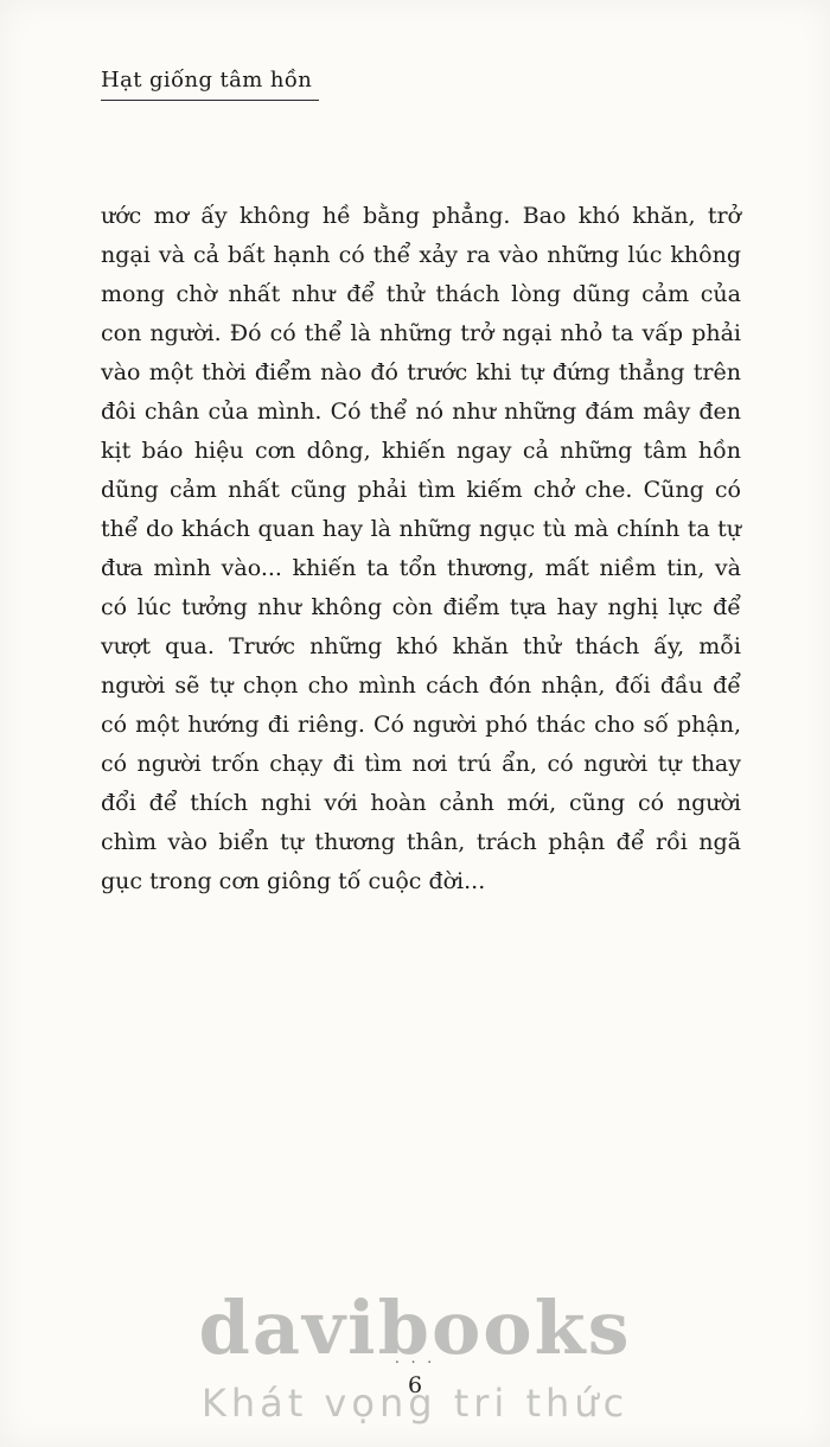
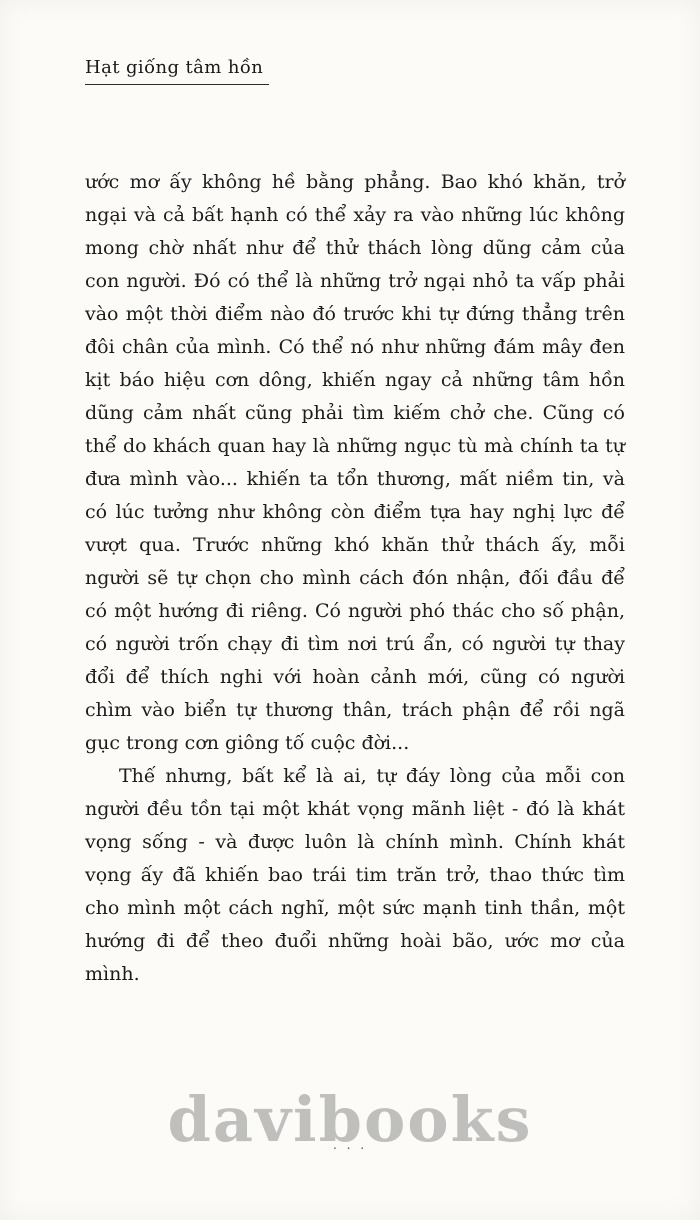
  Hạt giống tâm hồn
  ước mơ ấy không hề bằng phẳng. Bao khó khăn, trở ngại và cả bất hạnh có thể xảy ra vào những lúc không mong chờ nhất như để thử thách lòng dũng cảm của con người. Đó có thể là những trở ngại nhỏ ta vấp phải vào một thời điểm nào đó trước khi tự đứng thẳng trên đôi chân của mình. Có thể nó như những đám mây đen kịt báo hiệu cơn dông, khiến ngay cả những tâm hồn dũng cảm nhất cũng phải tìm kiếm chở che. Cũng có thể do khách quan hay là những ngục tù mà chính ta tự đưa mình vào... khiến ta tổn thương, mất niềm tin, và có lúc tưởng như không còn điểm tựa hay nghị lực để vượt qua. Trước những khó khăn thử thách ấy, mỗi người sẽ tự chọn cho mình cách đón nhận, đối đầu để có một hướng đi riêng. Có người phó thác cho số phận, có người trốn chạy đi tìm nơi trú ẩn, có người tự thay đổi để thích nghi với hoàn cảnh mới, cũng có người chìm vào biển tự thương thân, trách phận để rồi ngã gục trong cơn giông tố cuộc đời...
+ Thế nhưng, bất kể là ai, tự đáy lòng của mỗi con người đều tồn tại một khát vọng mãnh liệt - đó là khát vọng sống - và được luôn là chính mình. Chính khát vọng ấy đã khiến bao trái tim trăn trở, thao thức tìm cho mình một cách nghĩ, một sức mạnh tinh thần, một hướng đi để theo đuổi những hoài bão, ước mơ của mình.
  . . .
- 6
  davibooks
- Khát vọng tri thức
